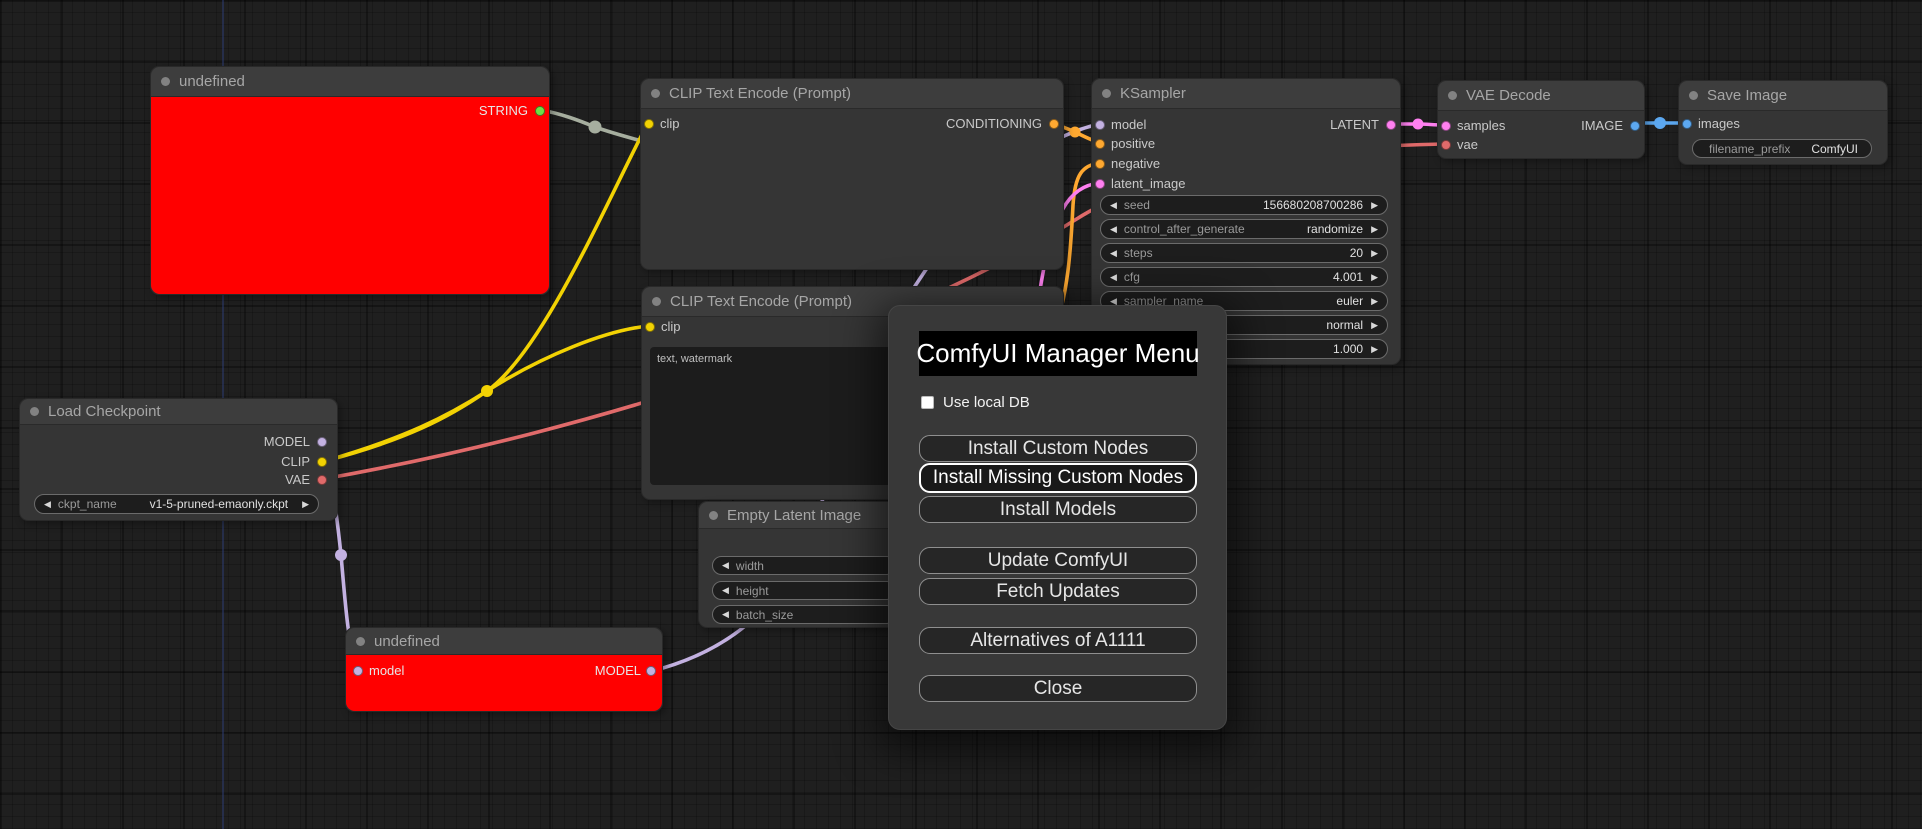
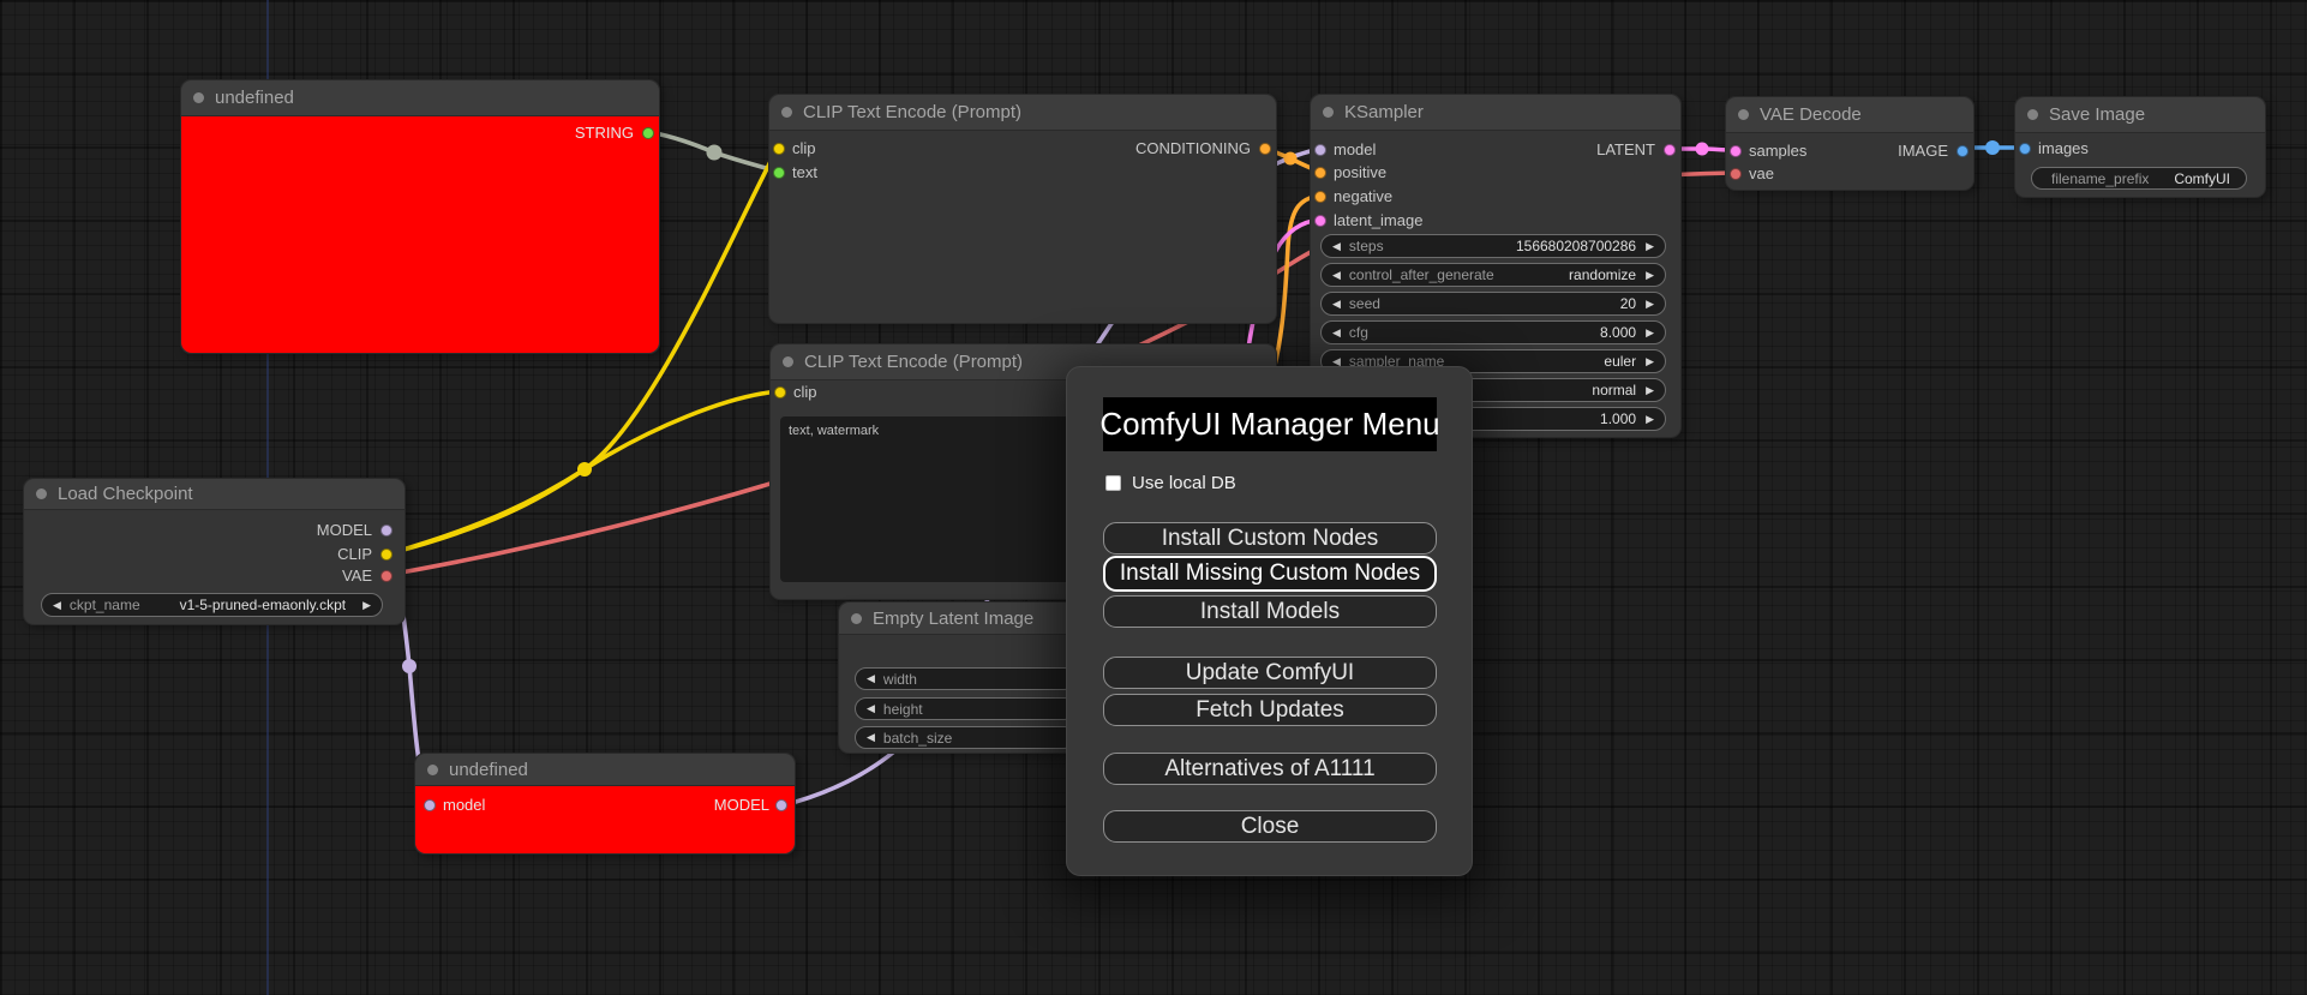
  undefined
  STRING
  CLIP Text Encode (Prompt)
  clip
  CONDITIONING
+ text
  CLIP Text Encode (Prompt)
  clip
  text, watermark
  KSampler
  model
  LATENT
  positive
  negative
  latent_image
  ◀
- seed
+ steps
  156680208700286
  ▶
  ◀
  control_after_generate
  randomize
  ▶
  ◀
- steps
+ seed
  20
  ▶
  ◀
  cfg
- 4.001
+ 8.000
  ▶
  ◀
  sampler_name
  euler
  ▶
  normal
  ▶
  1.000
  ▶
  VAE Decode
  samples
  IMAGE
  vae
  Save Image
  images
  filename_prefix
  ComfyUI
  Load Checkpoint
  MODEL
  CLIP
  VAE
  ◀
  ckpt_name
  v1-5-pruned-emaonly.ckpt
  ▶
  Empty Latent Image
  ◀
  width
  ◀
  height
  ◀
  batch_size
  undefined
  model
  MODEL
  ComfyUI Manager Menu
  Use local DB
  Install Custom Nodes
  Install Missing Custom Nodes
  Install Models
  Update ComfyUI
  Fetch Updates
  Alternatives of A1111
  Close
